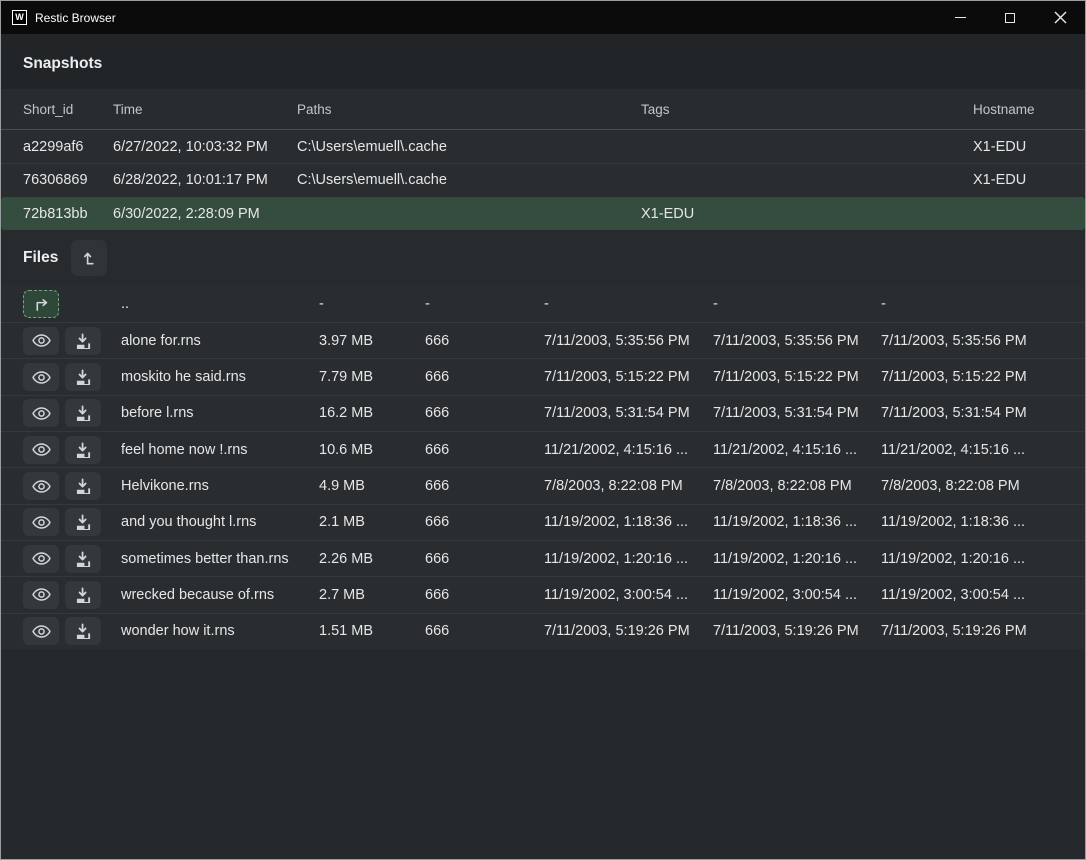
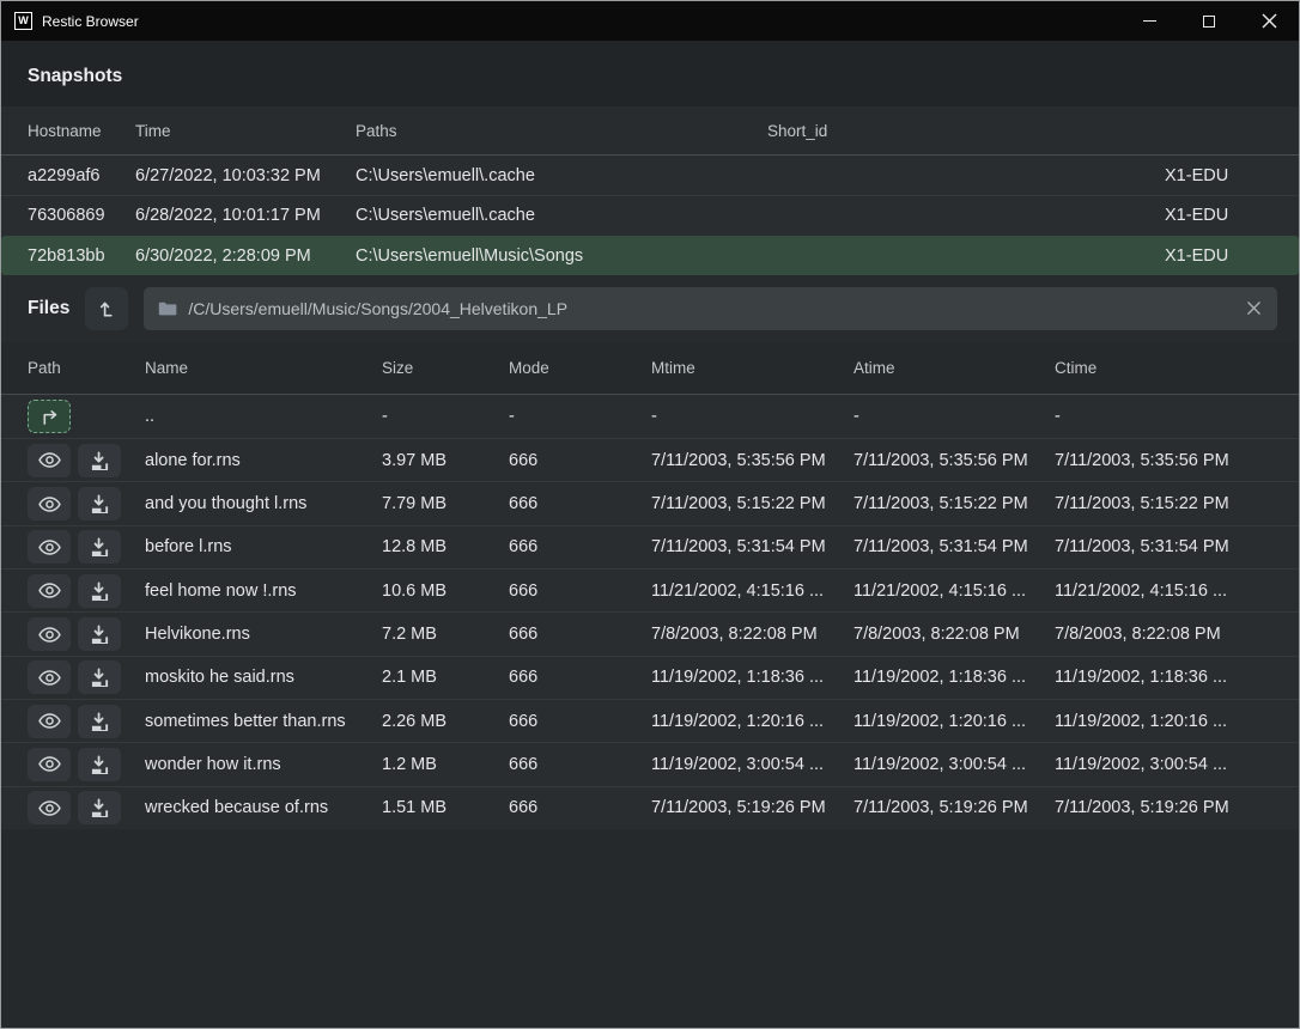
  W
  Restic Browser
  Snapshots
- Short_id
+ Hostname
  Time
  Paths
- Tags
- Hostname
+ Short_id
  a2299af6
  6/27/2022, 10:03:32 PM
  C:\Users\emuell\.cache
  X1-EDU
  76306869
  6/28/2022, 10:01:17 PM
  C:\Users\emuell\.cache
  X1-EDU
  72b813bb
  6/30/2022, 2:28:09 PM
+ C:\Users\emuell\Music\Songs
  X1-EDU
  Files
+ /C/Users/emuell/Music/Songs/2004_Helvetikon_LP
+ Path
+ Name
+ Size
+ Mode
+ Mtime
+ Atime
+ Ctime
  ..
  -
  -
  -
  -
  -
  alone for.rns
  3.97 MB
  666
  7/11/2003, 5:35:56 PM
  7/11/2003, 5:35:56 PM
  7/11/2003, 5:35:56 PM
- moskito he said.rns
+ and you thought l.rns
  7.79 MB
  666
  7/11/2003, 5:15:22 PM
  7/11/2003, 5:15:22 PM
  7/11/2003, 5:15:22 PM
  before l.rns
- 16.2 MB
+ 12.8 MB
  666
  7/11/2003, 5:31:54 PM
  7/11/2003, 5:31:54 PM
  7/11/2003, 5:31:54 PM
  feel home now !.rns
  10.6 MB
  666
  11/21/2002, 4:15:16 ...
  11/21/2002, 4:15:16 ...
  11/21/2002, 4:15:16 ...
  Helvikone.rns
- 4.9 MB
+ 7.2 MB
  666
  7/8/2003, 8:22:08 PM
  7/8/2003, 8:22:08 PM
  7/8/2003, 8:22:08 PM
- and you thought l.rns
+ moskito he said.rns
  2.1 MB
  666
  11/19/2002, 1:18:36 ...
  11/19/2002, 1:18:36 ...
  11/19/2002, 1:18:36 ...
  sometimes better than.rns
  2.26 MB
  666
  11/19/2002, 1:20:16 ...
  11/19/2002, 1:20:16 ...
  11/19/2002, 1:20:16 ...
- wrecked because of.rns
+ wonder how it.rns
- 2.7 MB
+ 1.2 MB
  666
  11/19/2002, 3:00:54 ...
  11/19/2002, 3:00:54 ...
  11/19/2002, 3:00:54 ...
- wonder how it.rns
+ wrecked because of.rns
  1.51 MB
  666
  7/11/2003, 5:19:26 PM
  7/11/2003, 5:19:26 PM
  7/11/2003, 5:19:26 PM
